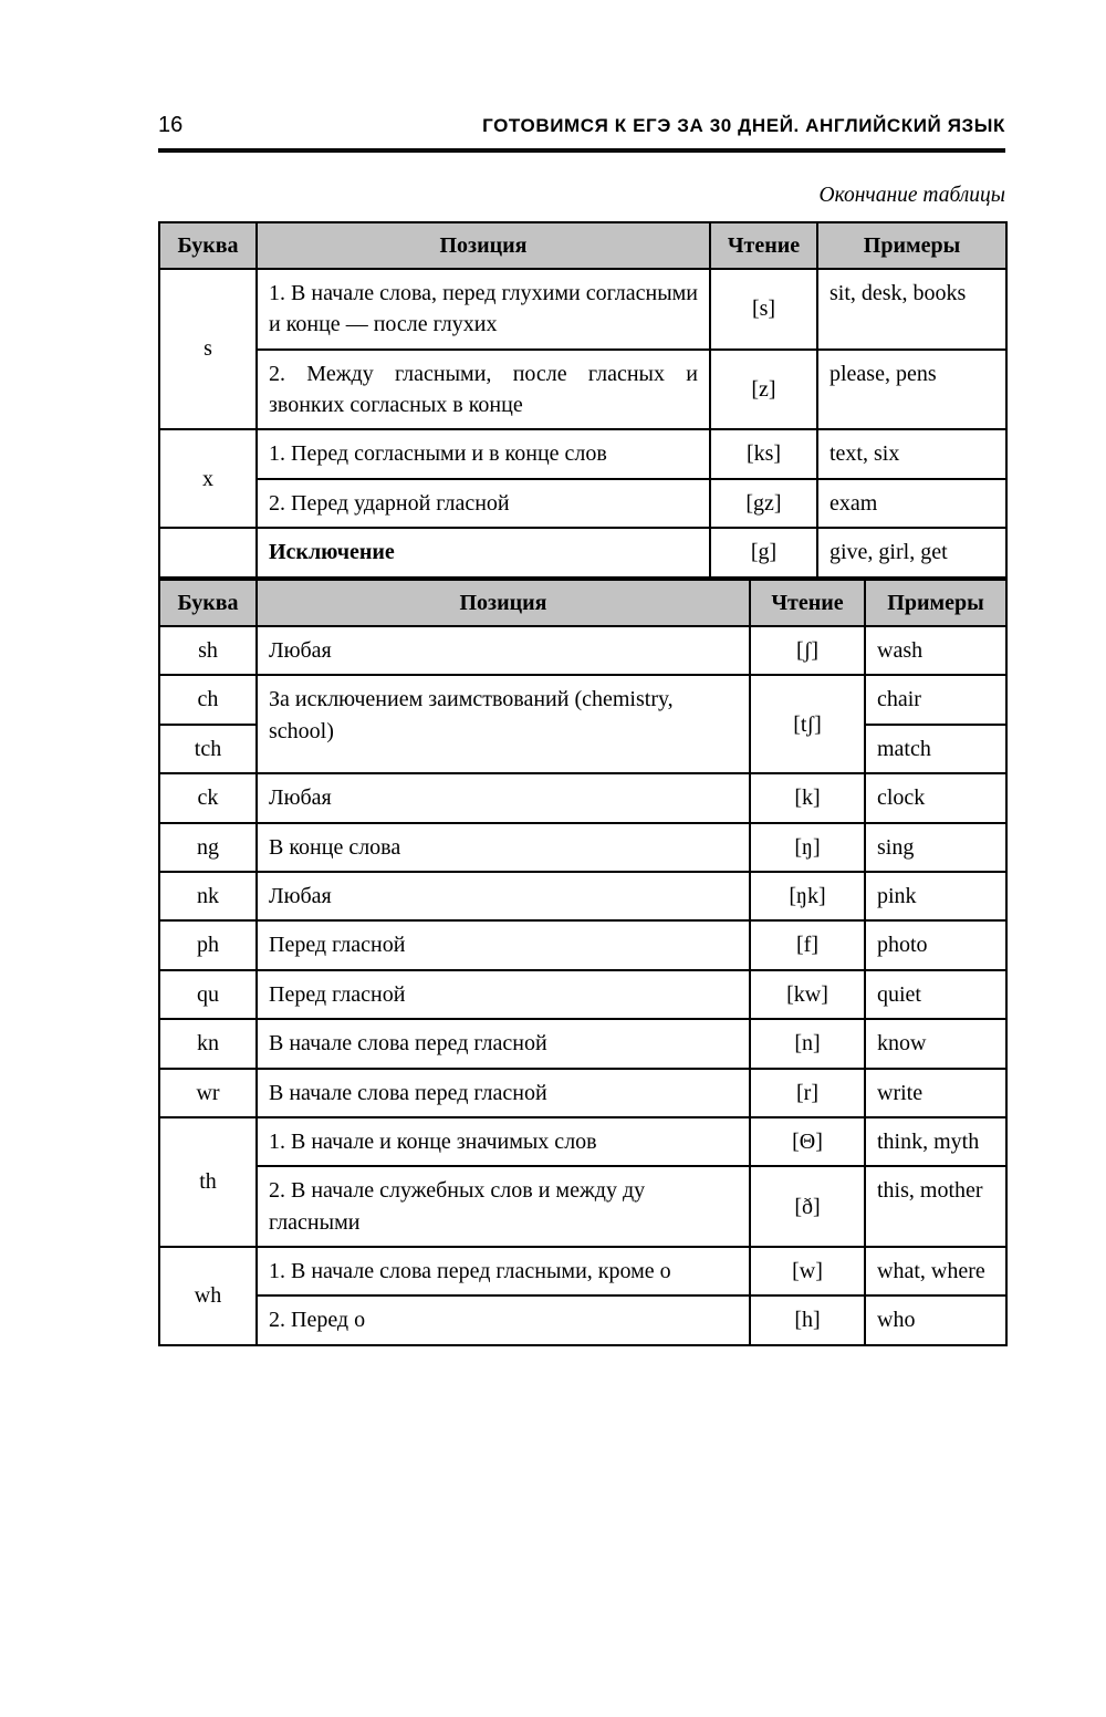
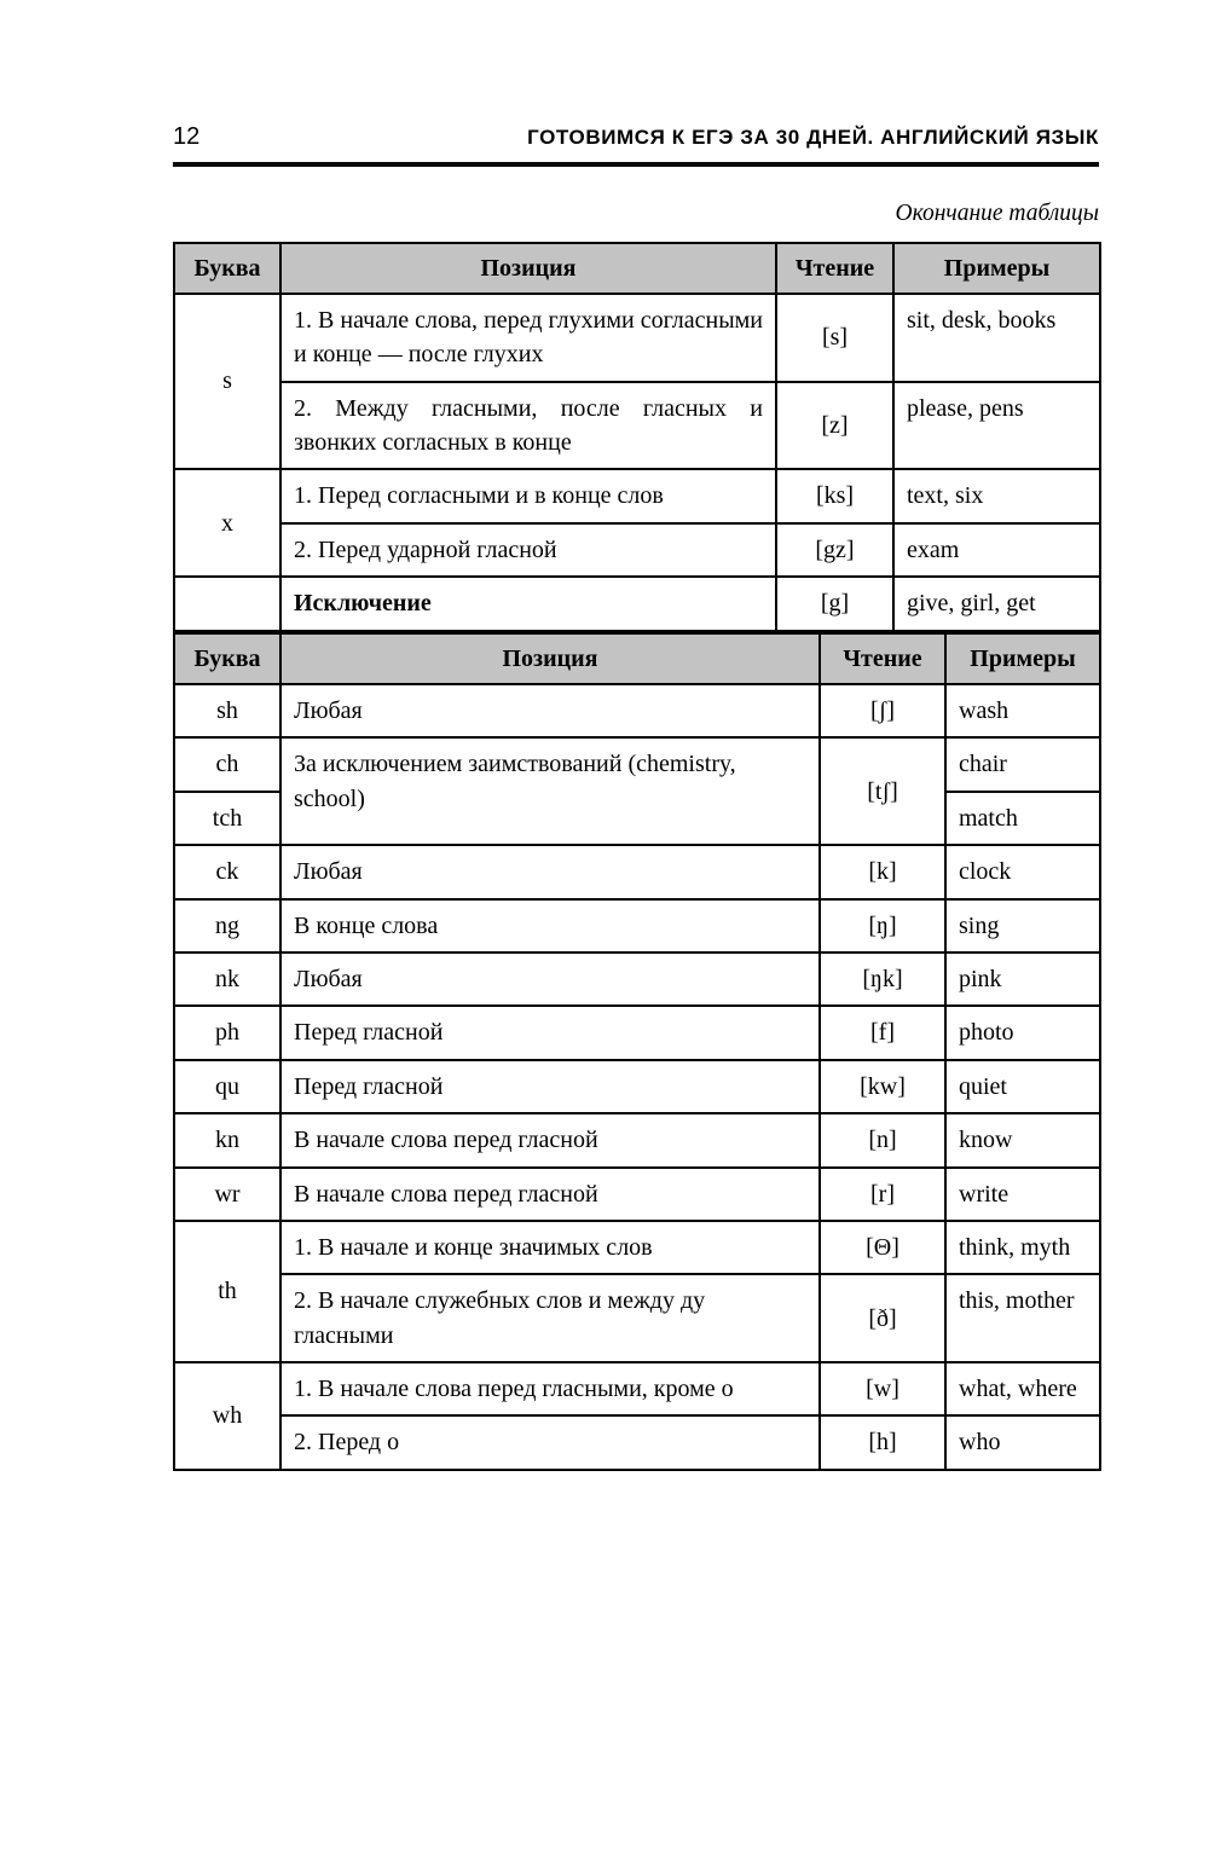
- 16
+ 12
  ГОТОВИМСЯ К ЕГЭ ЗА 30 ДНЕЙ. АНГЛИЙСКИЙ ЯЗЫК
  Окончание таблицы
  Буква	Позиция	Чтение	Примеры
  s	1. В начале слова, перед глухими согласными и конце — после глухих	[s]	sit, desk, books
  2. Между гласными, после гласных и звонких согласных в конце	[z]	please, pens
  x	1. Перед согласными и в конце слов	[ks]	text, six
  2. Перед ударной гласной	[gz]	exam
  	Исключение	[g]	give, girl, get
  Буква	Позиция	Чтение	Примеры
  sh	Любая	[ʃ]	wash
  ch	За исключением заимствований (chemistry, school)	[tʃ]	chair
  tch	match
  ck	Любая	[k]	clock
  ng	В конце слова	[ŋ]	sing
  nk	Любая	[ŋk]	pink
  ph	Перед гласной	[f]	photo
  qu	Перед гласной	[kw]	quiet
  kn	В начале слова перед гласной	[n]	know
  wr	В начале слова перед гласной	[r]	write
  th	1. В начале и конце значимых слов	[Θ]	think, myth
  2. В начале служебных слов и между ду гласными	[ð]	this, mother
  wh	1. В начале слова перед гласными, кроме o	[w]	what, where
  2. Перед o	[h]	who
